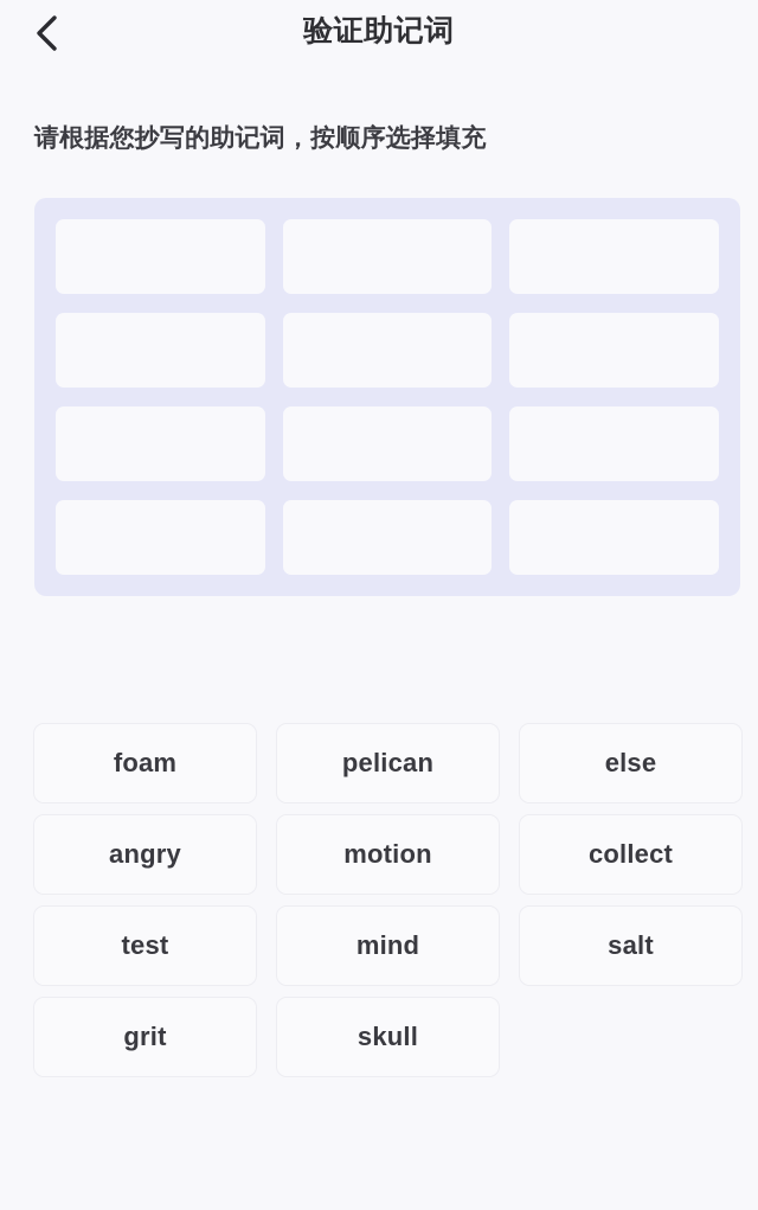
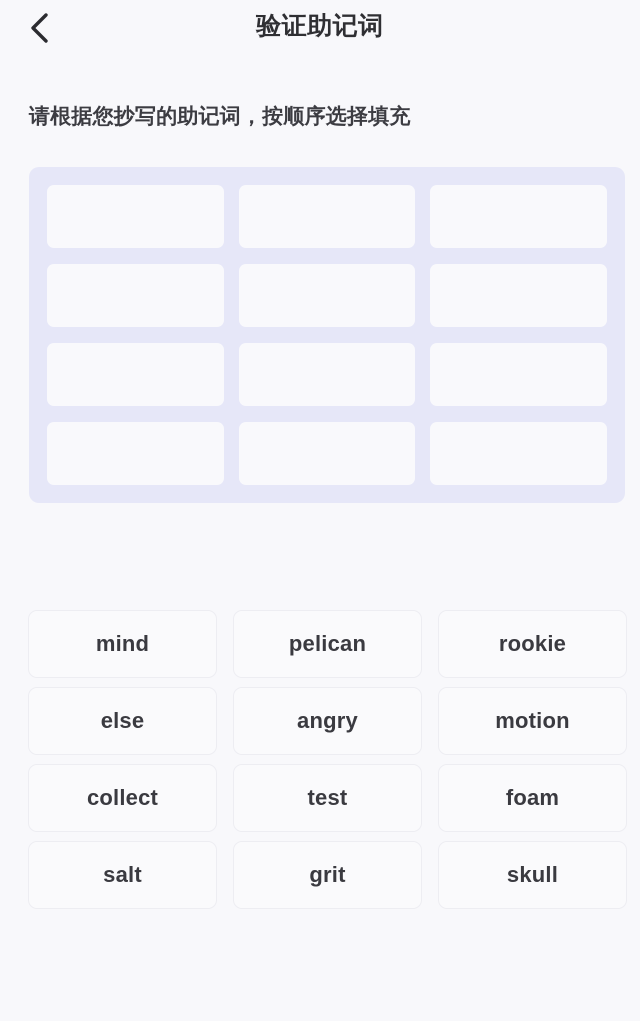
  验证助记词
  请根据您抄写的助记词，按顺序选择填充
- foam
+ mind
  pelican
+ rookie
  else
  angry
  motion
  collect
  test
- mind
+ foam
  salt
  grit
  skull
